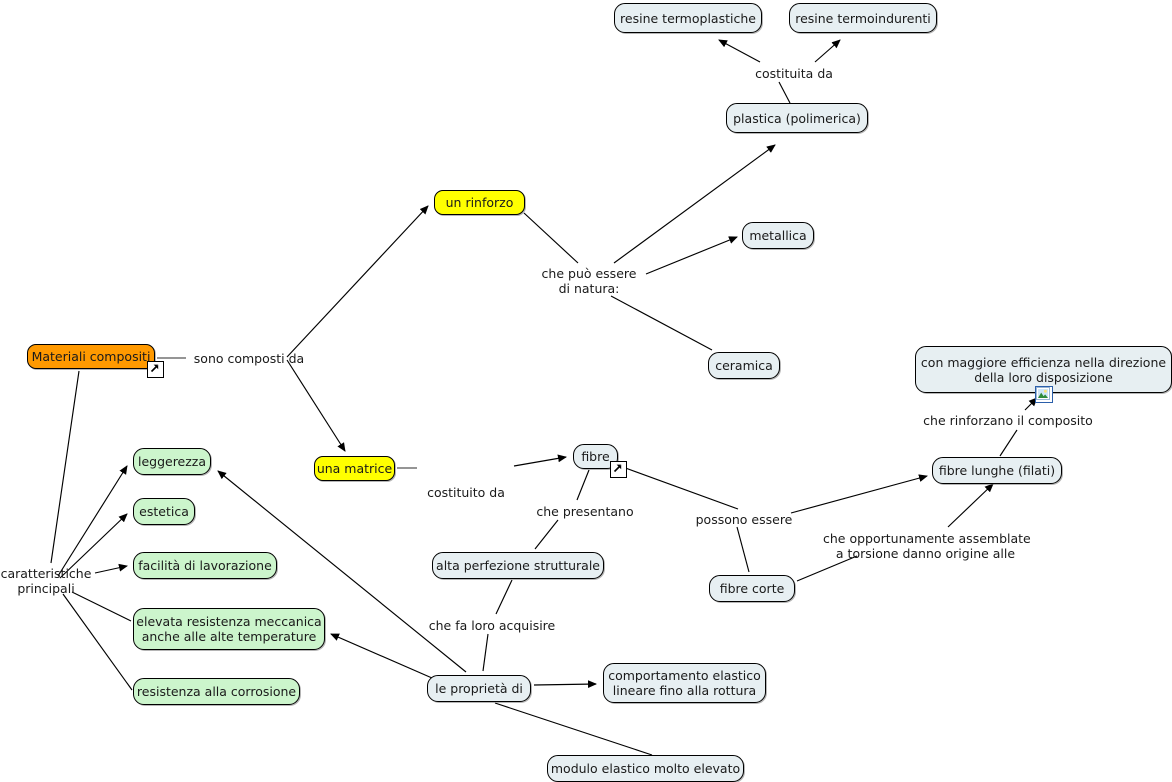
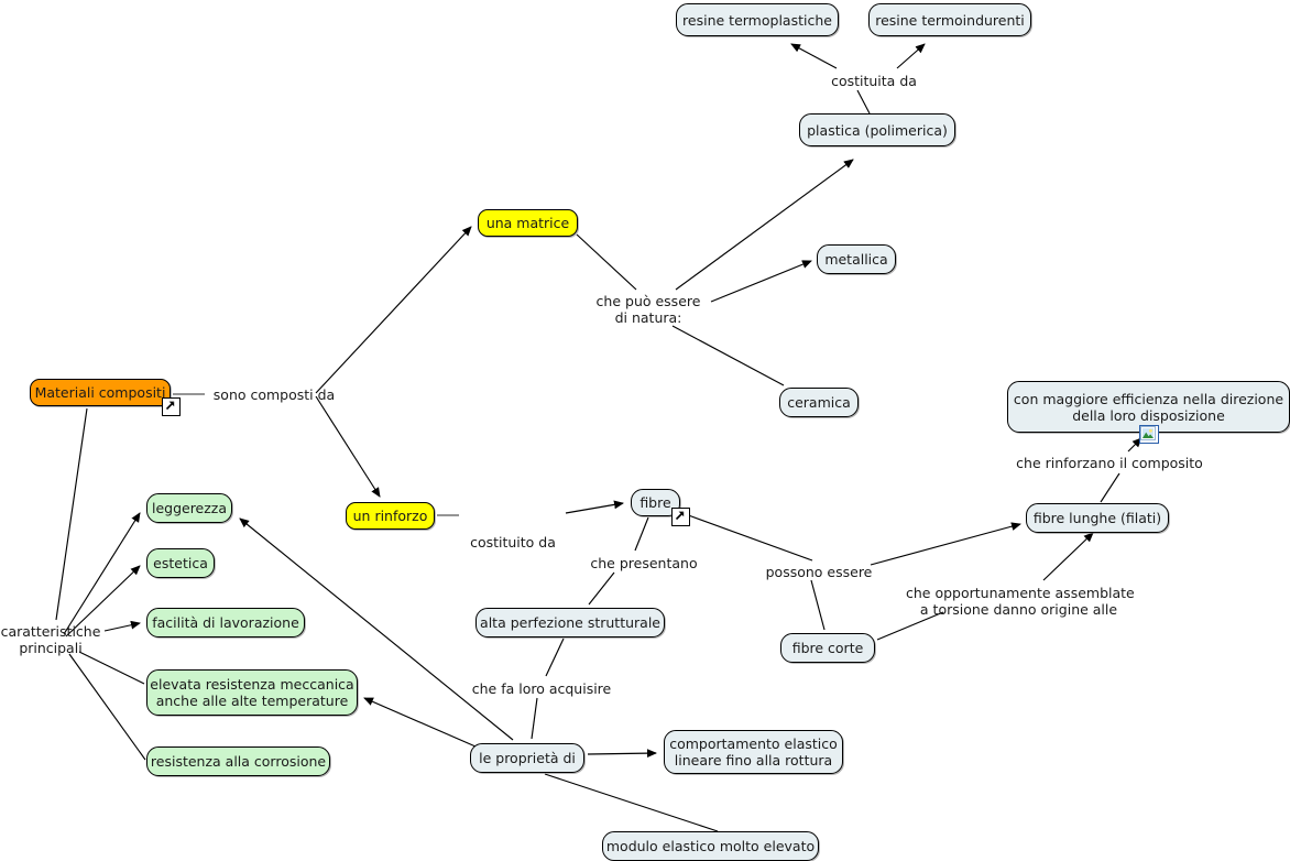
  resine termoplastiche
  resine termoindurenti
  plastica (polimerica)
- un rinforzo
+ una matrice
  metallica
  ceramica
  Materiali compositi
  con maggiore efficienza nella direzione
  della loro disposizione
  leggerezza
- una matrice
+ un rinforzo
  fibre
  fibre lunghe (filati)
  estetica
  facilità di lavorazione
  alta perfezione strutturale
  fibre corte
  elevata resistenza meccanica
  anche alle alte temperature
  comportamento elastico
  lineare fino alla rottura
  le proprietà di
  resistenza alla corrosione
  modulo elastico molto elevato
  costituita da
  che può essere
  di natura:
  sono composti da
  che rinforzano il composito
  costituito da
  che presentano
  possono essere
  che opportunamente assemblate
  a torsione danno origine alle
  caratteristiche
  principali
  che fa loro acquisire
